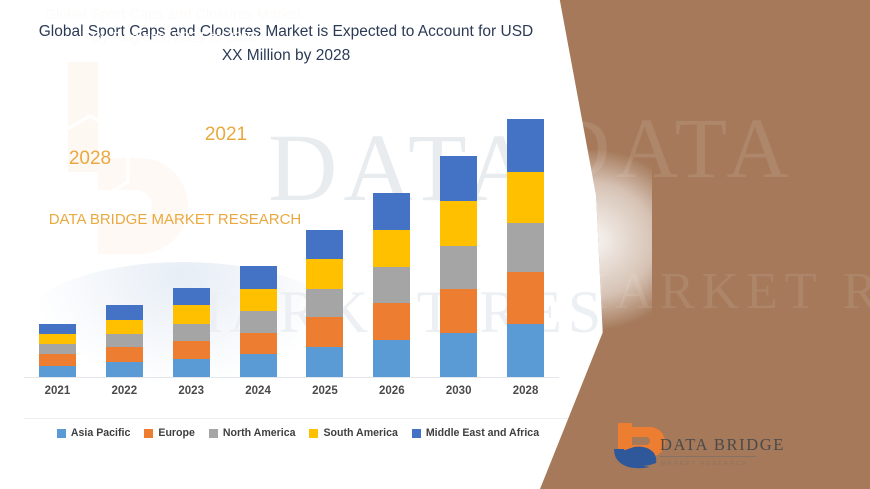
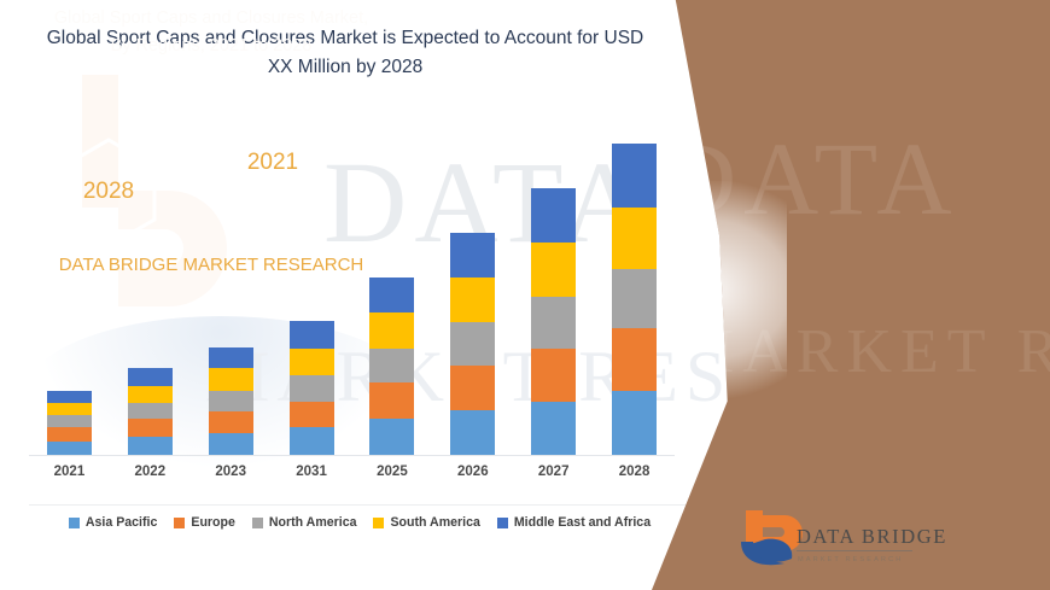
  DATA
  Global Sport Caps and Closures Market is Expected to Account for USD XX Million by 2028
  2021
  2022
  2023
- 2024
+ 2031
  2025
  2026
- 2030
+ 2027
  2028
  Asia Pacific
  Europe
  North America
  South America
  Middle East and Africa
  ATA
  2021
  2028
  DATA BRIDGE MARKET RESEARCH
  DATA BRIDGE
